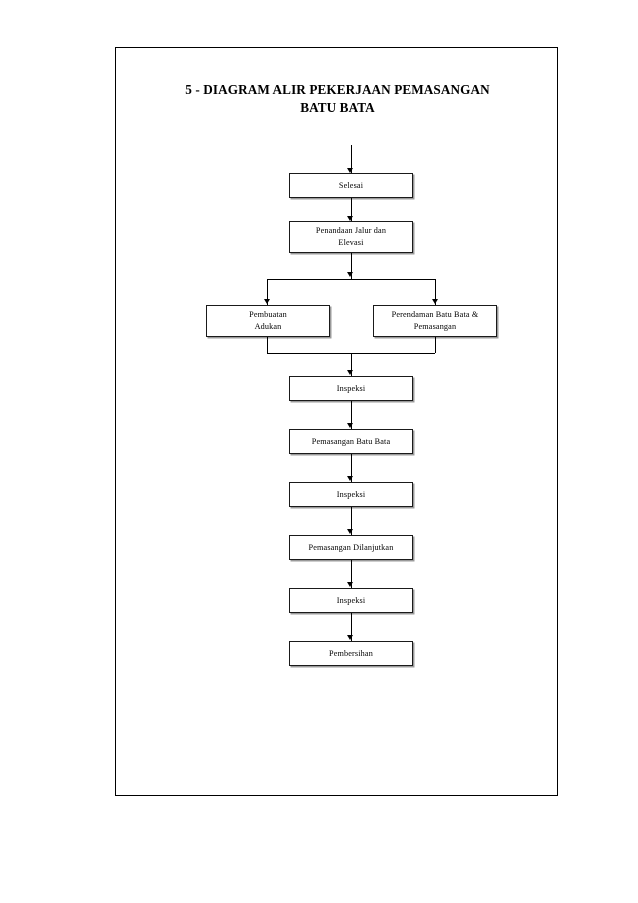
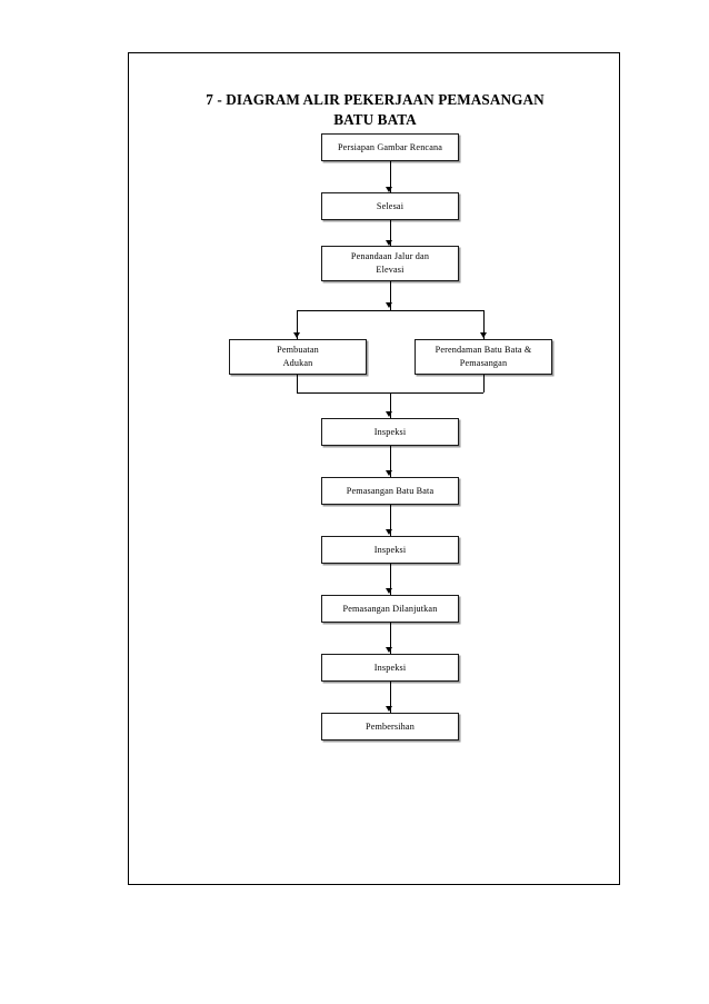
- 5 - DIAGRAM ALIR PEKERJAAN PEMASANGAN
+ 7 - DIAGRAM ALIR PEKERJAAN PEMASANGAN
  BATU BATA
+ Persiapan Gambar Rencana
  Selesai
  Penandaan Jalur dan
  Elevasi
  Pembuatan
  Adukan
  Perendaman Batu Bata &
  Pemasangan
  Inspeksi
  Pemasangan Batu Bata
  Inspeksi
  Pemasangan Dilanjutkan
  Inspeksi
  Pembersihan
